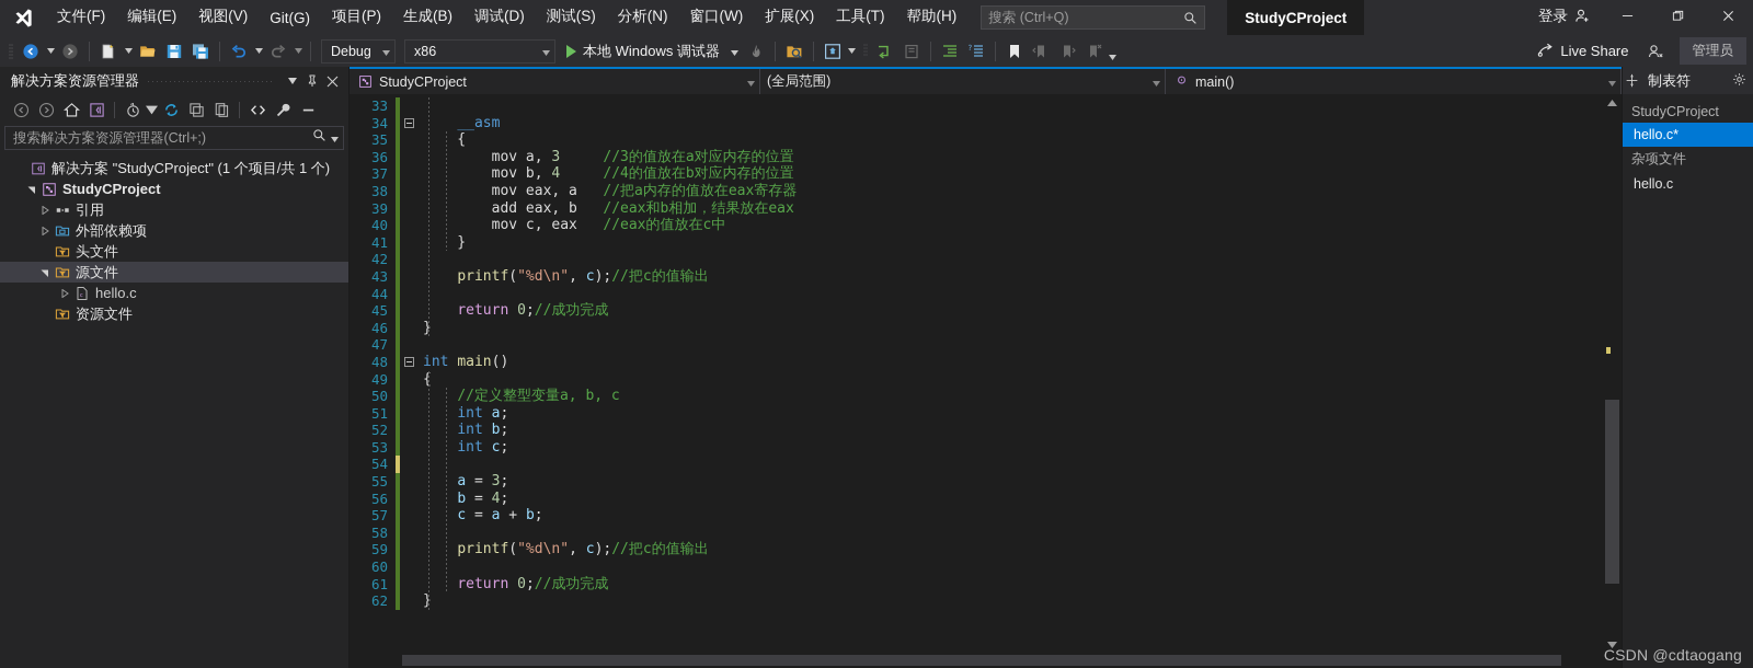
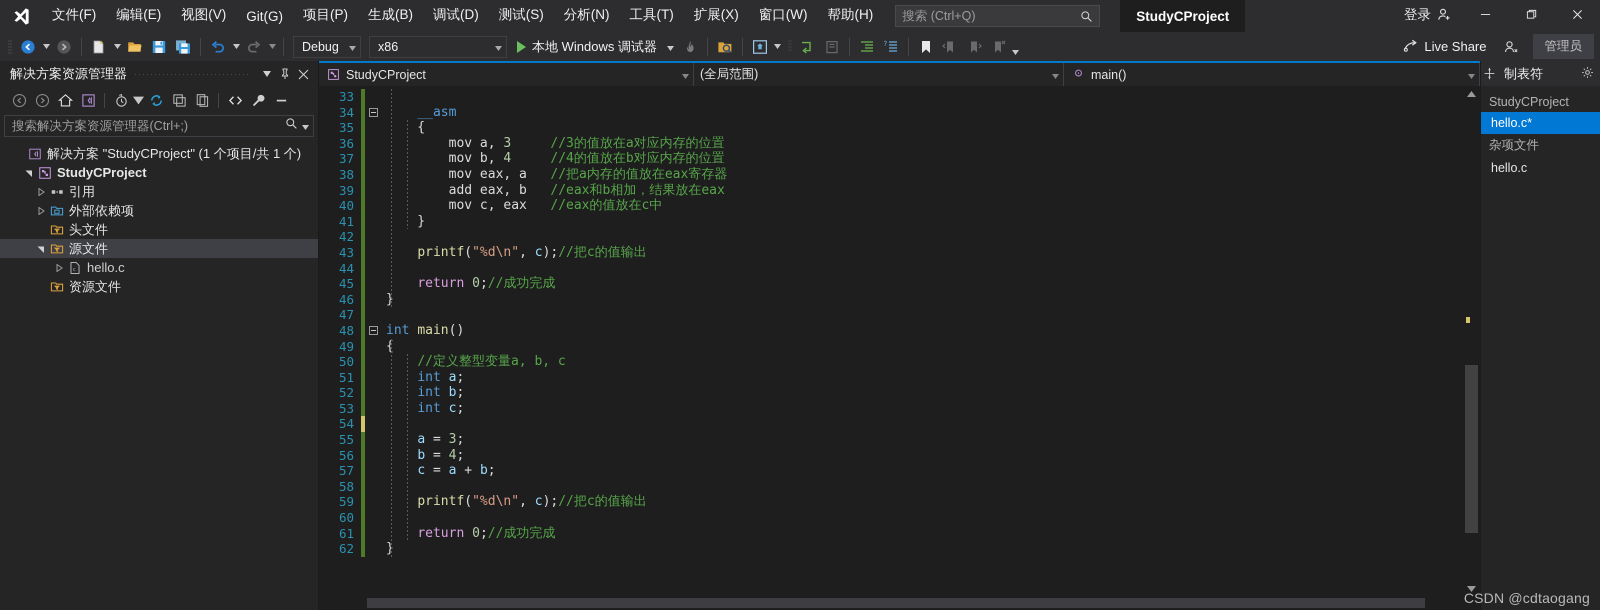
  文件(F)
  编辑(E)
  视图(V)
  Git(G)
  项目(P)
  生成(B)
  调试(D)
  测试(S)
  分析(N)
- 窗口(W)
+ 工具(T)
  扩展(X)
- 工具(T)
+ 窗口(W)
  帮助(H)
  搜索 (Ctrl+Q)
  StudyCProject
  登录
  Debug
  x86
  本地 Windows 调试器
  ?
  Live Share
  管理员
  解决方案资源管理器
  搜索解决方案资源管理器(Ctrl+;)
  解决方案 "StudyCProject" (1 个项目/共 1 个)
  StudyCProject
  引用
  外部依赖项
  头文件
  源文件
  hello.c
  资源文件
  StudyCProject
  (全局范围)
  main()
  33
  34
  __asm
  35
  {
  36
  mov a, 3 //3的值放在a对应内存的位置
  37
  mov b, 4 //4的值放在b对应内存的位置
  38
  mov eax, a //把a内存的值放在eax寄存器
  39
  add eax, b //eax和b相加，结果放在eax
  40
  mov c, eax //eax的值放在c中
  41
  }
  42
  43
  printf("%d\n", c);//把c的值输出
  44
  45
  return 0;//成功完成
  46
  }
  47
  48
  int main()
  49
  {
  50
  //定义整型变量a, b, c
  51
  int a;
  52
  int b;
  53
  int c;
  54
  55
  a = 3;
  56
  b = 4;
  57
  c = a + b;
  58
  59
  printf("%d\n", c);//把c的值输出
  60
  61
  return 0;//成功完成
  62
  }
  制表符
  StudyCProject
  hello.c*
  杂项文件
  hello.c
  CSDN @cdtaogang
